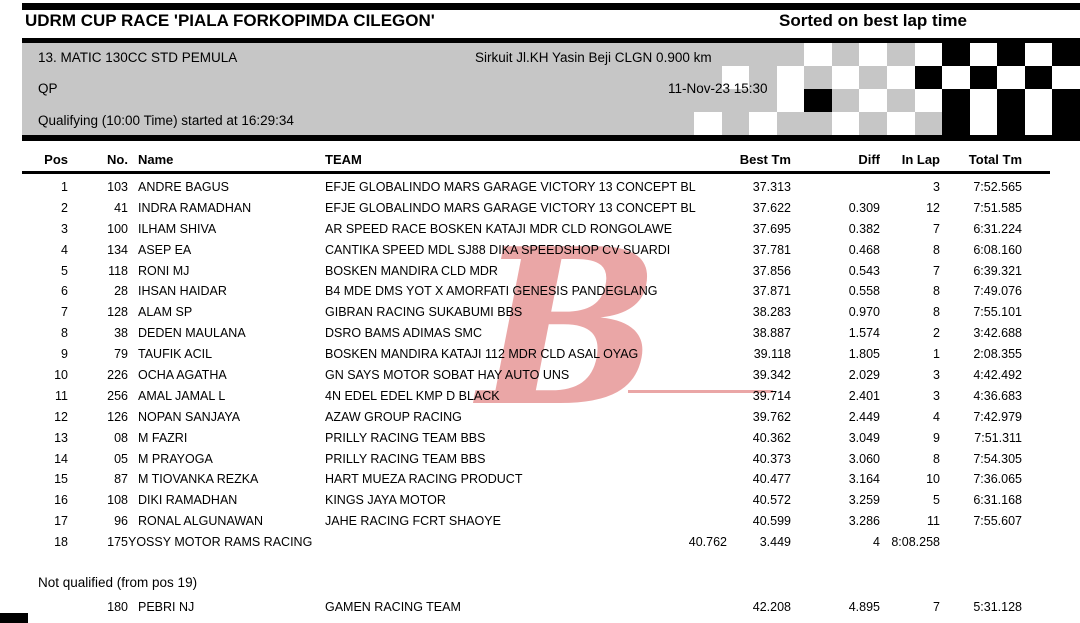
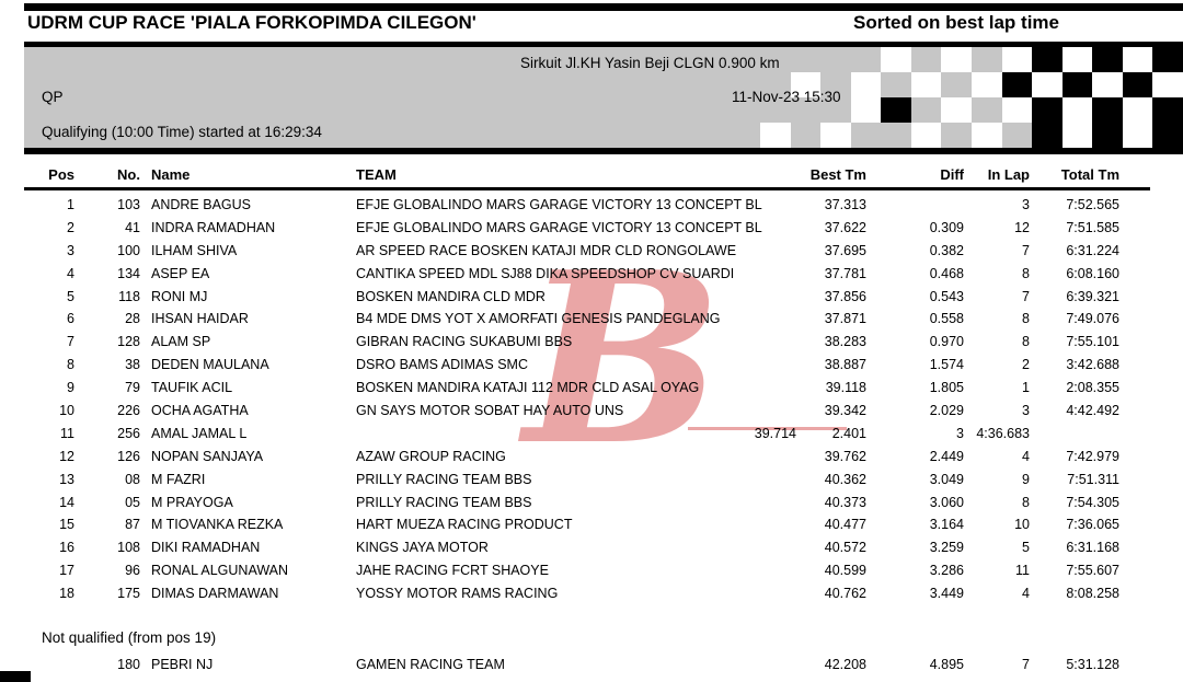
  UDRM CUP RACE 'PIALA FORKOPIMDA CILEGON'
  Sorted on best lap time
- 13. MATIC 130CC STD PEMULA
  Sirkuit Jl.KH Yasin Beji CLGN 0.900 km
  QP
  11-Nov-23 15:30
  Qualifying (10:00 Time) started at 16:29:34
  B
  Pos
  No.
  Name
  TEAM
  Best Tm
  Diff
  In Lap
  Total Tm
  1
  103
  ANDRE BAGUS
  EFJE GLOBALINDO MARS GARAGE VICTORY 13 CONCEPT BL
  37.313
  3
  7:52.565
  2
  41
  INDRA RAMADHAN
  EFJE GLOBALINDO MARS GARAGE VICTORY 13 CONCEPT BL
  37.622
  0.309
  12
  7:51.585
  3
  100
  ILHAM SHIVA
  AR SPEED RACE BOSKEN KATAJI MDR CLD RONGOLAWE
  37.695
  0.382
  7
  6:31.224
  4
  134
  ASEP EA
  CANTIKA SPEED MDL SJ88 DIKA SPEEDSHOP CV SUARDI
  37.781
  0.468
  8
  6:08.160
  5
  118
  RONI MJ
  BOSKEN MANDIRA CLD MDR
  37.856
  0.543
  7
  6:39.321
  6
  28
  IHSAN HAIDAR
  B4 MDE DMS YOT X AMORFATI GENESIS PANDEGLANG
  37.871
  0.558
  8
  7:49.076
  7
  128
  ALAM SP
  GIBRAN RACING SUKABUMI BBS
  38.283
  0.970
  8
  7:55.101
  8
  38
  DEDEN MAULANA
  DSRO BAMS ADIMAS SMC
  38.887
  1.574
  2
  3:42.688
  9
  79
  TAUFIK ACIL
  BOSKEN MANDIRA KATAJI 112 MDR CLD ASAL OYAG
  39.118
  1.805
  1
  2:08.355
  10
  226
  OCHA AGATHA
  GN SAYS MOTOR SOBAT HAY AUTO UNS
  39.342
  2.029
  3
  4:42.492
  11
  256
  AMAL JAMAL L
- 4N EDEL EDEL KMP D BLACK
  39.714
  2.401
  3
  4:36.683
  12
  126
  NOPAN SANJAYA
  AZAW GROUP RACING
  39.762
  2.449
  4
  7:42.979
  13
  08
  M FAZRI
  PRILLY RACING TEAM BBS
  40.362
  3.049
  9
  7:51.311
  14
  05
  M PRAYOGA
  PRILLY RACING TEAM BBS
  40.373
  3.060
  8
  7:54.305
  15
  87
  M TIOVANKA REZKA
  HART MUEZA RACING PRODUCT
  40.477
  3.164
  10
  7:36.065
  16
  108
  DIKI RAMADHAN
  KINGS JAYA MOTOR
  40.572
  3.259
  5
  6:31.168
  17
  96
  RONAL ALGUNAWAN
  JAHE RACING FCRT SHAOYE
  40.599
  3.286
  11
  7:55.607
  18
  175
+ DIMAS DARMAWAN
  YOSSY MOTOR RAMS RACING
  40.762
  3.449
  4
  8:08.258
  Not qualified (from pos 19)
  180
  PEBRI NJ
  GAMEN RACING TEAM
  42.208
  4.895
  7
  5:31.128
